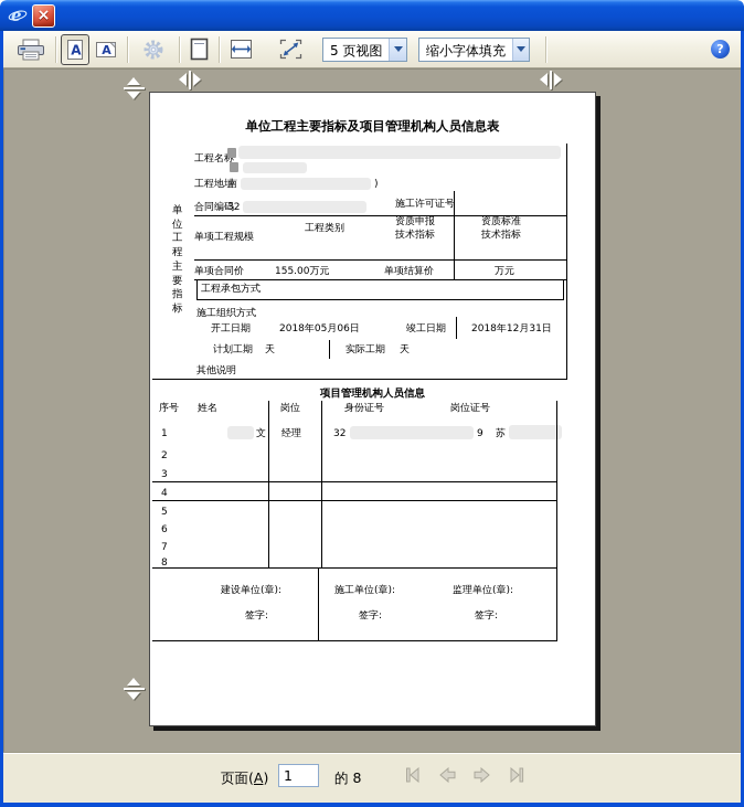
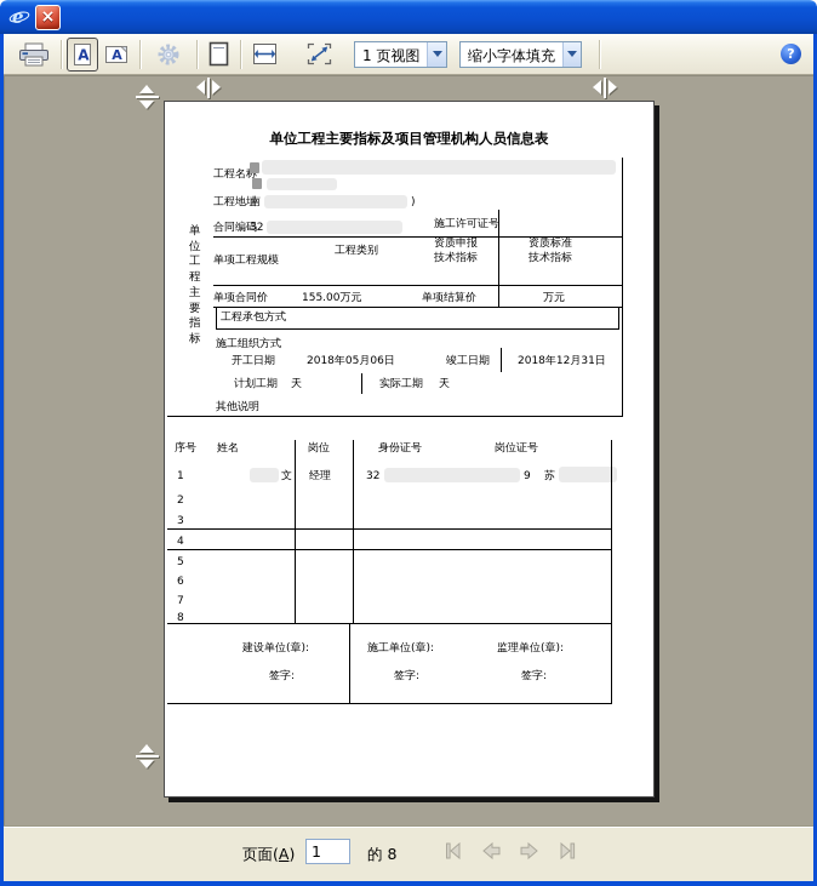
  e
  ×
  A
  A
- 5 页视图
+ 1 页视图
  缩小字体填充
  ?
  单位工程主要指标及项目管理机构人员信息表
  工程名称
  工程地址
  南
  )
  合同编码
  32
  施工许可证号
  单位工程主要指标
  单项工程规模
  工程类别
  资质申报
  技术指标
  资质标准
  技术指标
  单项合同价
  155.00万元
  单项结算价
  万元
  工程承包方式
  施工组织方式
  开工日期
  2018年05月06日
  竣工日期
  2018年12月31日
  计划工期
  天
  实际工期
  天
  其他说明
- 项目管理机构人员信息
  序号
  姓名
  岗位
  身份证号
  岗位证号
  1
  2
  3
  4
  5
  6
  7
  8
  文
  经理
  32
  9
  苏
  建设单位(章):
  施工单位(章):
  监理单位(章):
  签字:
  签字:
  签字:
  页面(A)
  1
  的 8
